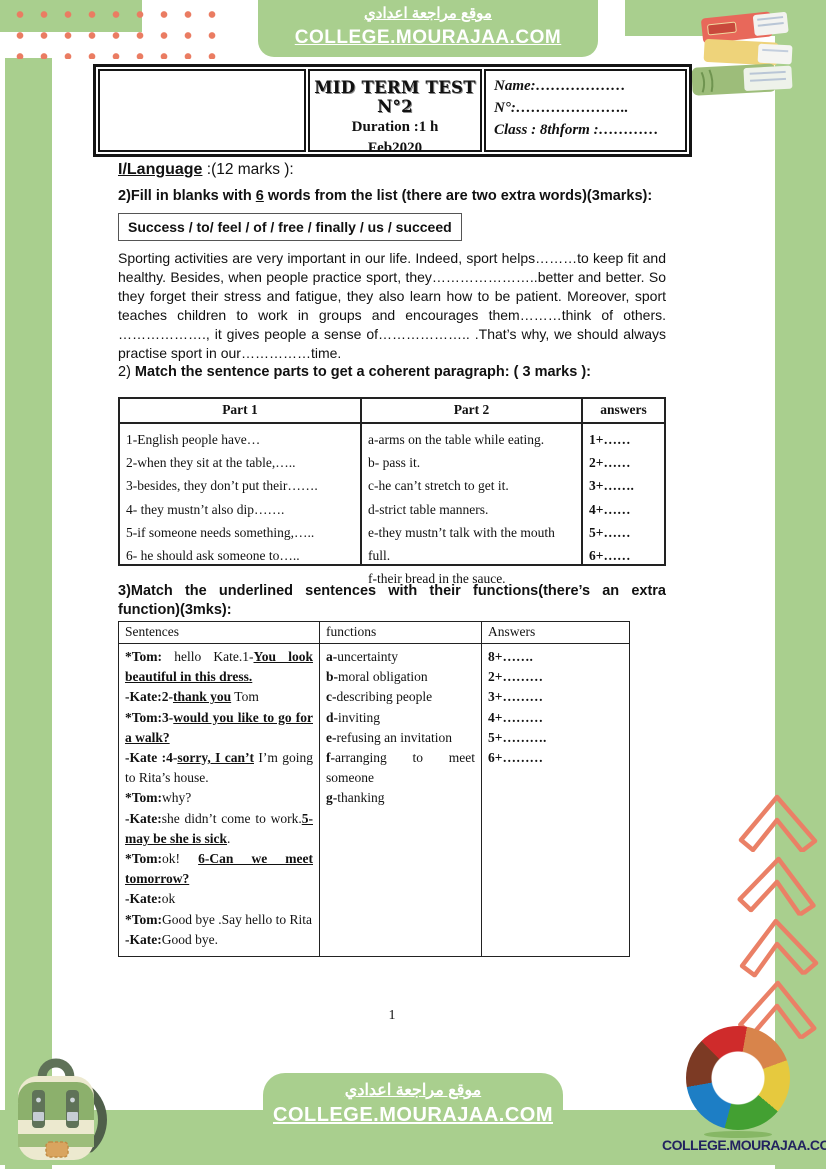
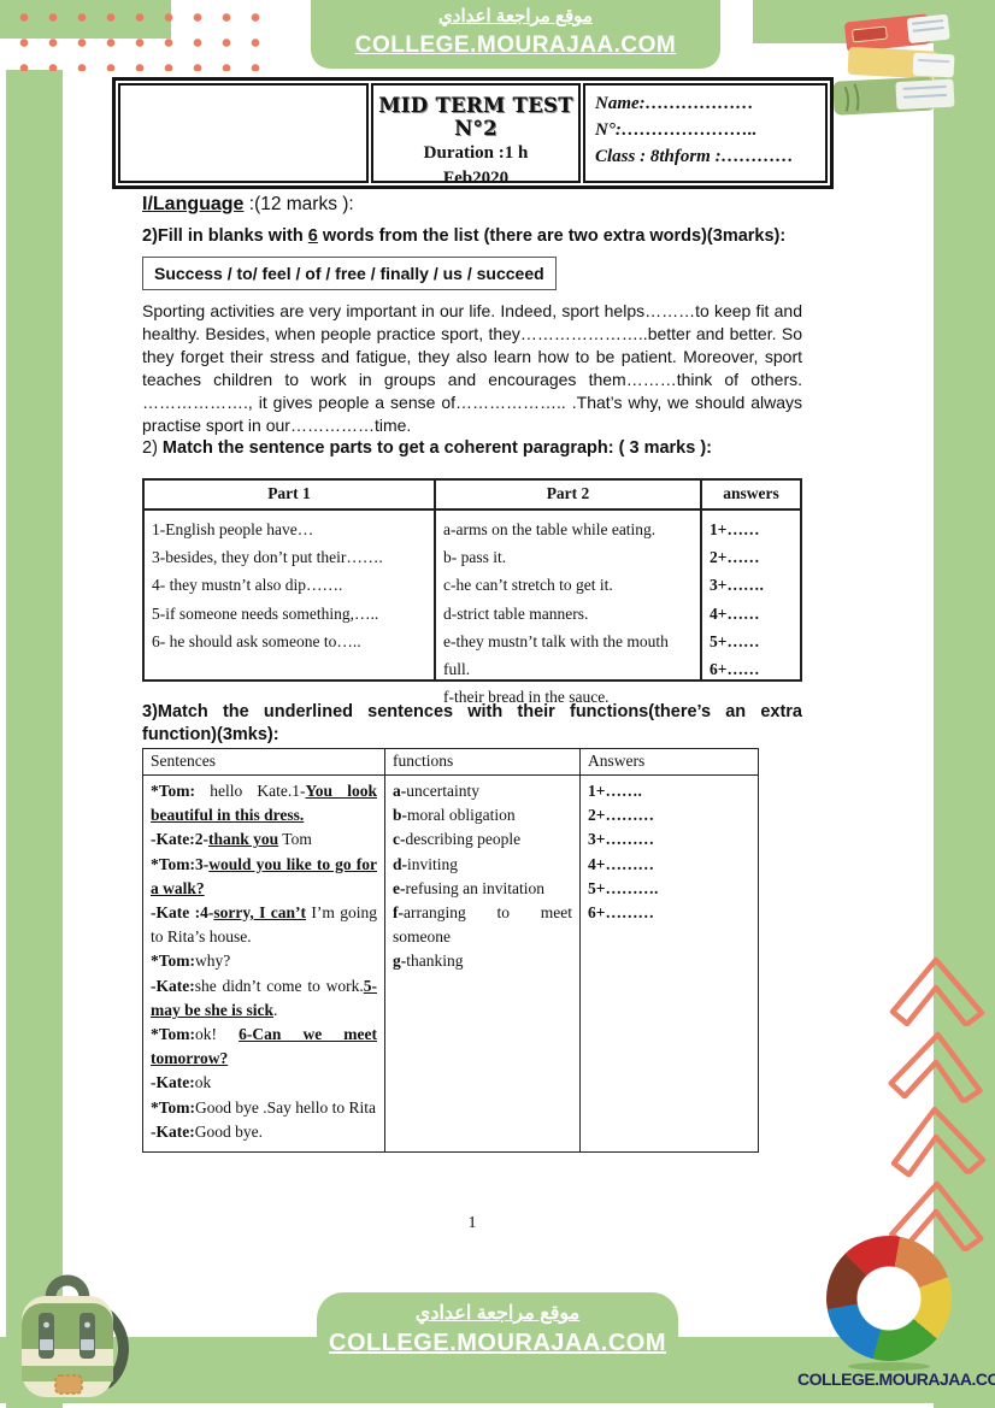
  موقع مراجعة اعدادي
  COLLEGE.MOURAJAA.COM
  MID TERM TEST N°2
  Duration :1 h
  Feb2020
  Name:………………
  N°:…………………..
  Class : 8thform :…………
  I/Language :(12 marks ):
  2)Fill in blanks with 6 words from the list (there are two extra words)(3marks):
  Success / to/ feel / of / free / finally / us / succeed
  Sporting activities are very important in our life. Indeed, sport helps………to keep fit and healthy. Besides, when people practice sport, they…………………..better and better. So they forget their stress and fatigue, they also learn how to be patient. Moreover, sport teaches children to work in groups and encourages them………think of others. ………………., it gives people a sense of……………….. .That’s why, we should always practise sport in our……………time.
  2) Match the sentence parts to get a coherent paragraph: ( 3 marks ):
  Part 1
  Part 2
  answers
  1-English people have…
- 2-when they sit at the table,…..
  3-besides, they don’t put their…….
  4- they mustn’t also dip…….
  5-if someone needs something,…..
  6- he should ask someone to…..
  a-arms on the table while eating.
  b- pass it.
  c-he can’t stretch to get it.
  d-strict table manners.
  e-they mustn’t talk with the mouth full.
  f-their bread in the sauce.
  1+……
  2+……
  3+…….
  4+……
  5+……
  6+……
  3)Match the underlined sentences with their functions(there’s an extra function)(3mks):
  Sentences
  functions
  Answers
  *Tom: hello Kate.1-You look beautiful in this dress.
  -Kate:2-thank you Tom
  *Tom:3-would you like to go for a walk?
  -Kate :4-sorry, I can’t I’m going to Rita’s house.
  *Tom:why?
  -Kate:she didn’t come to work.5-may be she is sick.
  *Tom:ok! 6-Can we meet tomorrow?
  -Kate:ok
  *Tom:Good bye .Say hello to Rita
  -Kate:Good bye.
  a-uncertainty
  b-moral obligation
  c-describing people
  d-inviting
  e-refusing an invitation
  f-arranging to meet someone
  g-thanking
- 8+…….
+ 1+…….
  2+………
  3+………
  4+………
  5+……….
  6+………
  1
  COLLEGE.MOURAJAA.CO
  موقع مراجعة اعدادي
  COLLEGE.MOURAJAA.COM
